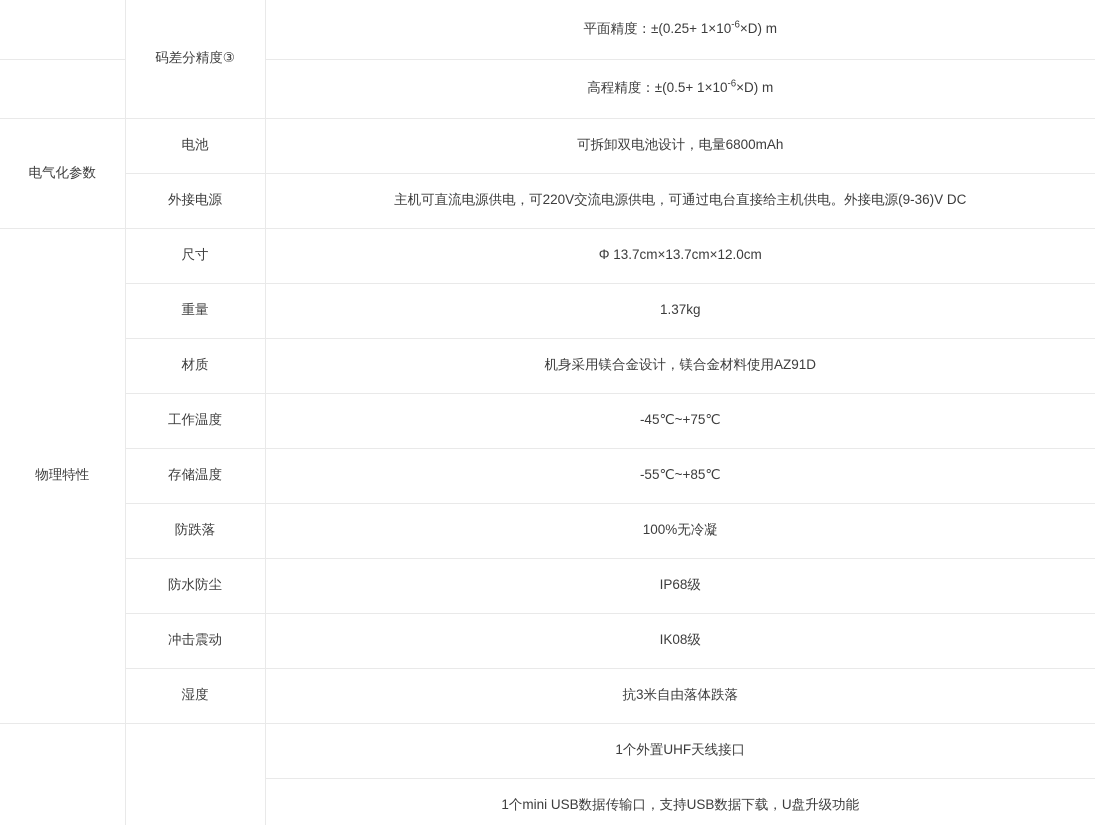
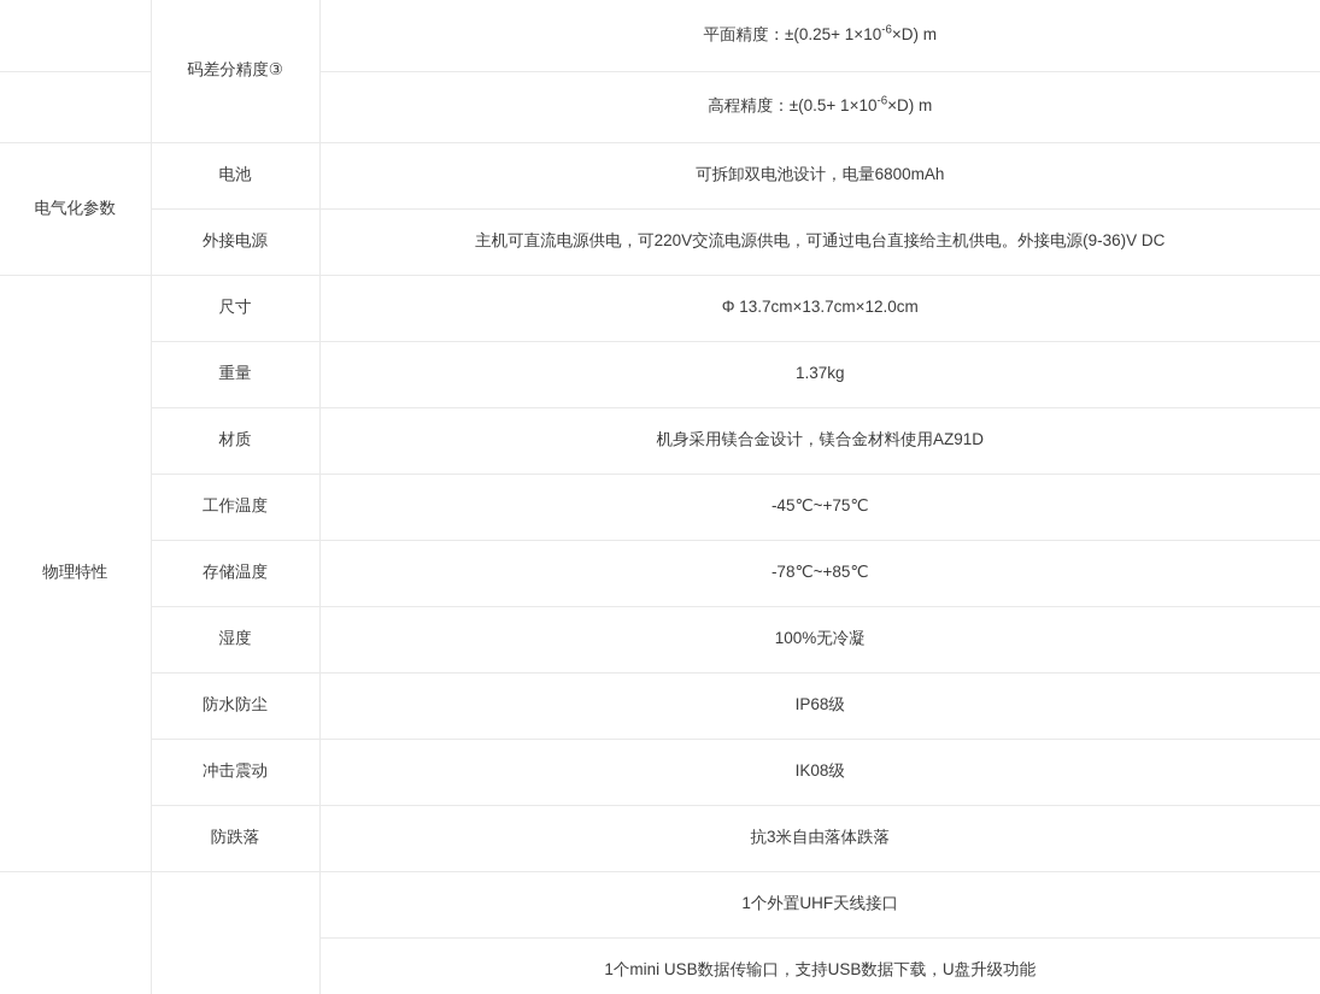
  	码差分精度③	平面精度：±(0.25+ 1×10-6×D) m
  	高程精度：±(0.5+ 1×10-6×D) m
  电气化参数	电池	可拆卸双电池设计，电量6800mAh
  外接电源	主机可直流电源供电，可220V交流电源供电，可通过电台直接给主机供电。外接电源(9-36)V DC
  物理特性	尺寸	Φ 13.7cm×13.7cm×12.0cm
  重量	1.37kg
  材质	机身采用镁合金设计，镁合金材料使用AZ91D
  工作温度	-45℃~+75℃
- 存储温度	-55℃~+85℃
+ 存储温度	-78℃~+85℃
- 防跌落	100%无冷凝
+ 湿度	100%无冷凝
  防水防尘	IP68级
  冲击震动	IK08级
- 湿度	抗3米自由落体跌落
+ 防跌落	抗3米自由落体跌落
  		1个外置UHF天线接口
  1个mini USB数据传输口，支持USB数据下载，U盘升级功能
